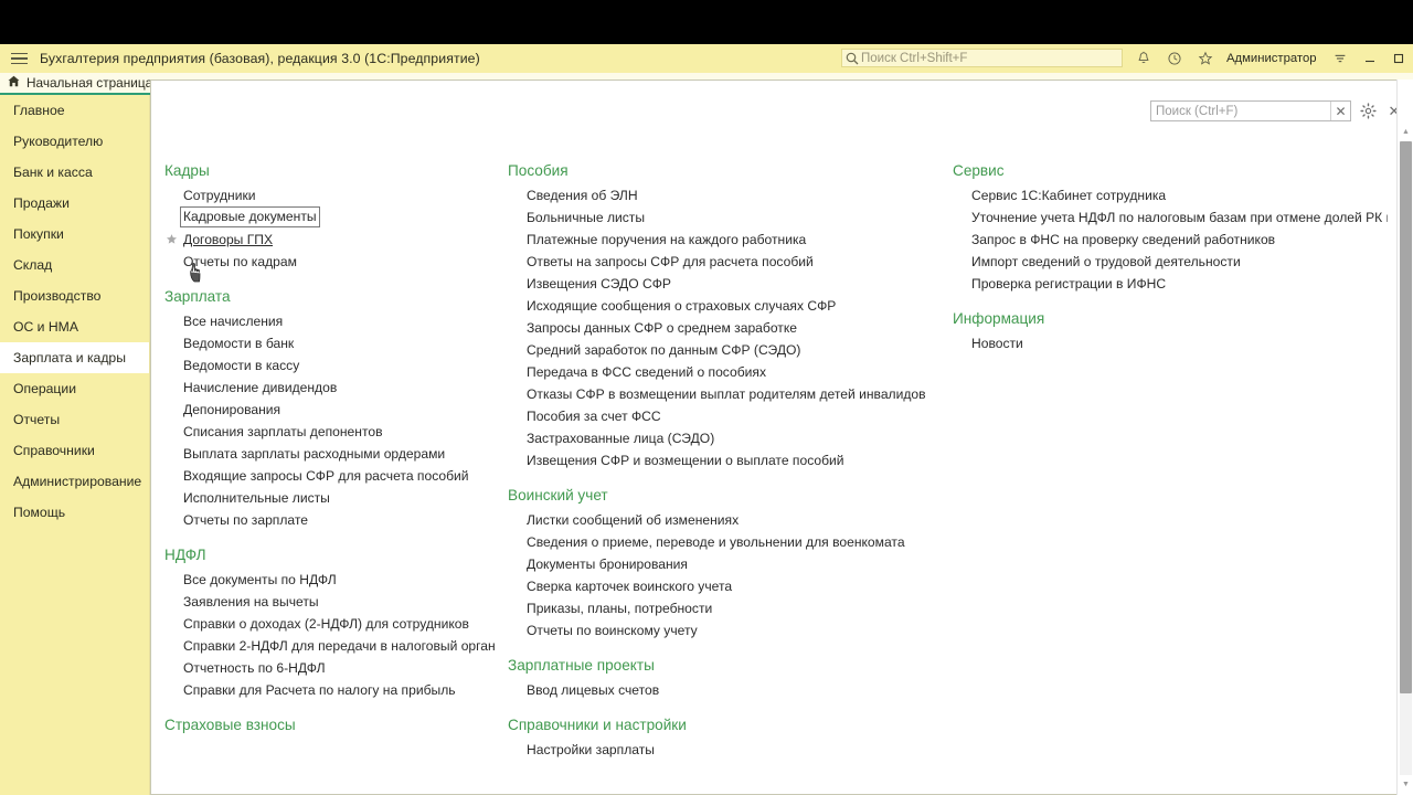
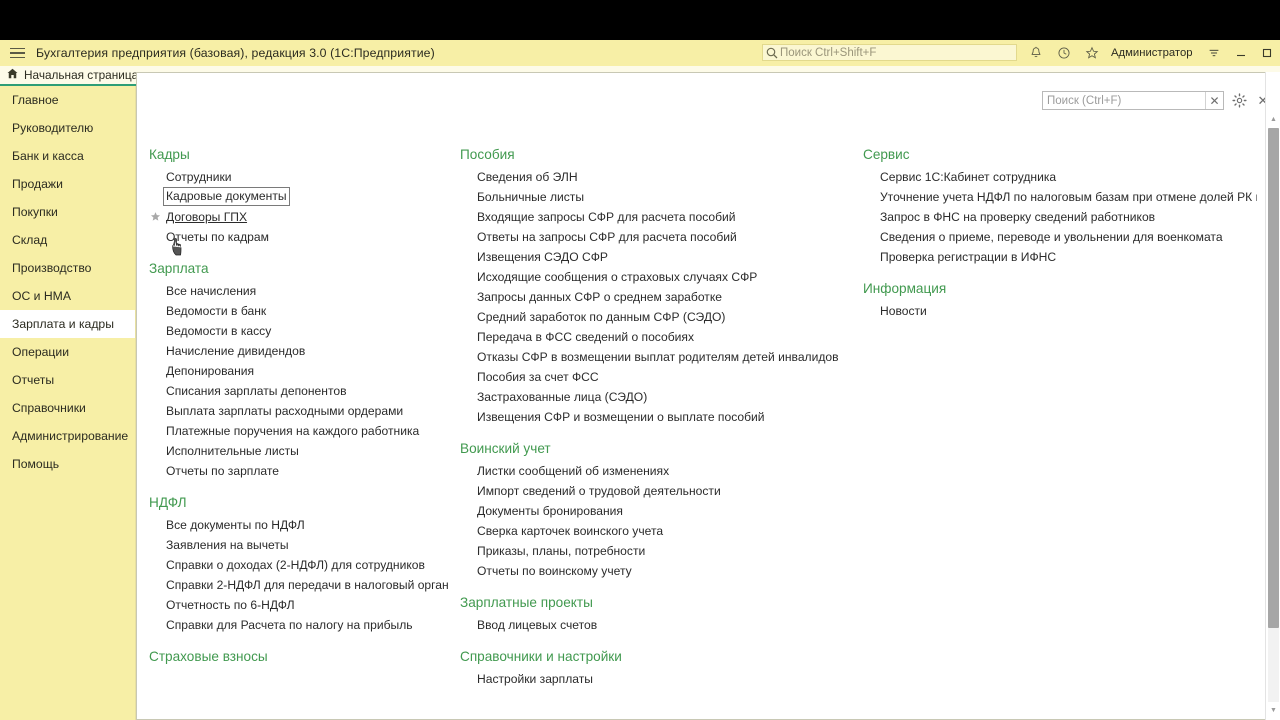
  Бухгалтерия предприятия (базовая), редакция 3.0 (1С:Предприятие)
  Поиск Ctrl+Shift+F
  Администратор
  Начальная страница
  Главное
  Руководителю
  Банк и касса
  Продажи
  Покупки
  Склад
  Производство
  ОС и НМА
  Зарплата и кадры
  Операции
  Отчеты
  Справочники
  Администрирование
  Помощь
  Поиск (Ctrl+F)
  ✕
  ✕
  Кадры
  Сотрудники
  Кадровые документы
  Договоры ГПХ
  Отчеты по кадрам
  Зарплата
  Все начисления
  Ведомости в банк
  Ведомости в кассу
  Начисление дивидендов
  Депонирования
  Списания зарплаты депонентов
  Выплата зарплаты расходными ордерами
- Входящие запросы СФР для расчета пособий
+ Платежные поручения на каждого работника
  Исполнительные листы
  Отчеты по зарплате
  НДФЛ
  Все документы по НДФЛ
  Заявления на вычеты
  Справки о доходах (2-НДФЛ) для сотрудников
  Справки 2-НДФЛ для передачи в налоговый орган
  Отчетность по 6-НДФЛ
  Справки для Расчета по налогу на прибыль
  Страховые взносы
  Пособия
  Сведения об ЭЛН
  Больничные листы
- Платежные поручения на каждого работника
+ Входящие запросы СФР для расчета пособий
  Ответы на запросы СФР для расчета пособий
  Извещения СЭДО СФР
  Исходящие сообщения о страховых случаях СФР
  Запросы данных СФР о среднем заработке
  Средний заработок по данным СФР (СЭДО)
  Передача в ФСС сведений о пособиях
  Отказы СФР в возмещении выплат родителям детей инвалидов
  Пособия за счет ФСС
  Застрахованные лица (СЭДО)
  Извещения СФР и возмещении о выплате пособий
  Воинский учет
  Листки сообщений об изменениях
- Сведения о приеме, переводе и увольнении для военкомата
+ Импорт сведений о трудовой деятельности
  Документы бронирования
  Сверка карточек воинского учета
  Приказы, планы, потребности
  Отчеты по воинскому учету
  Зарплатные проекты
  Ввод лицевых счетов
  Справочники и настройки
  Настройки зарплаты
  Сервис
  Сервис 1С:Кабинет сотрудника
  Уточнение учета НДФЛ по налоговым базам при отмене долей РК
  Запрос в ФНС на проверку сведений работников
- Импорт сведений о трудовой деятельности
+ Сведения о приеме, переводе и увольнении для военкомата
  Проверка регистрации в ИФНС
  Информация
  Новости
